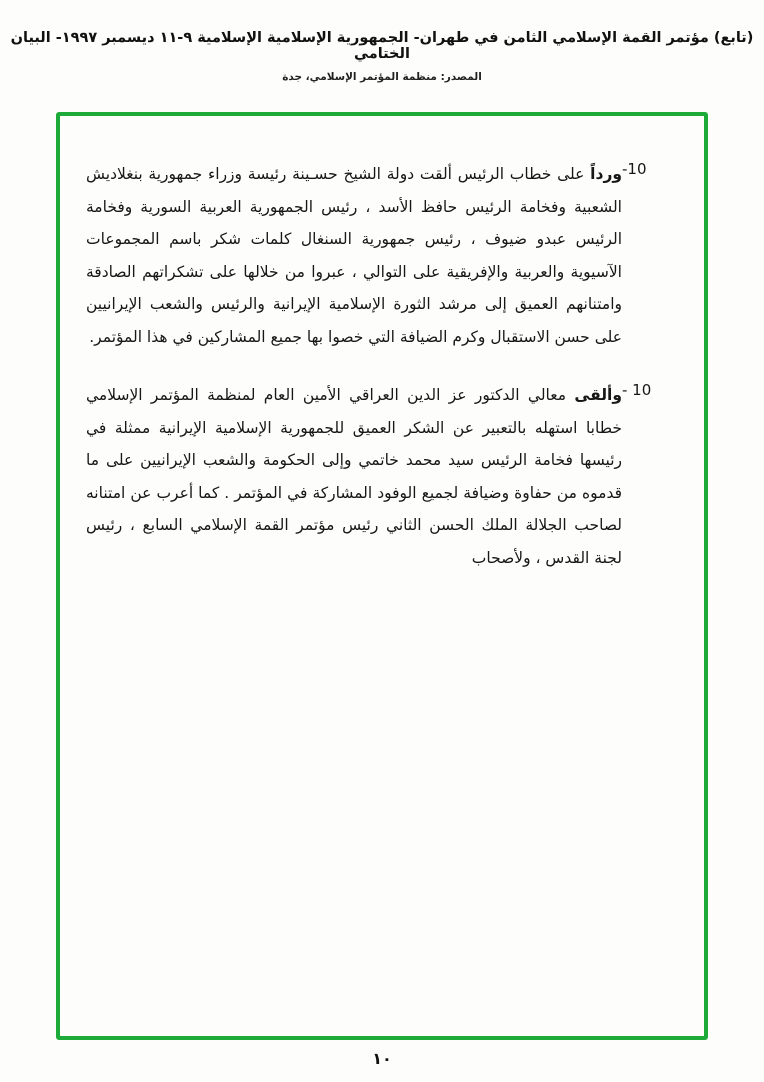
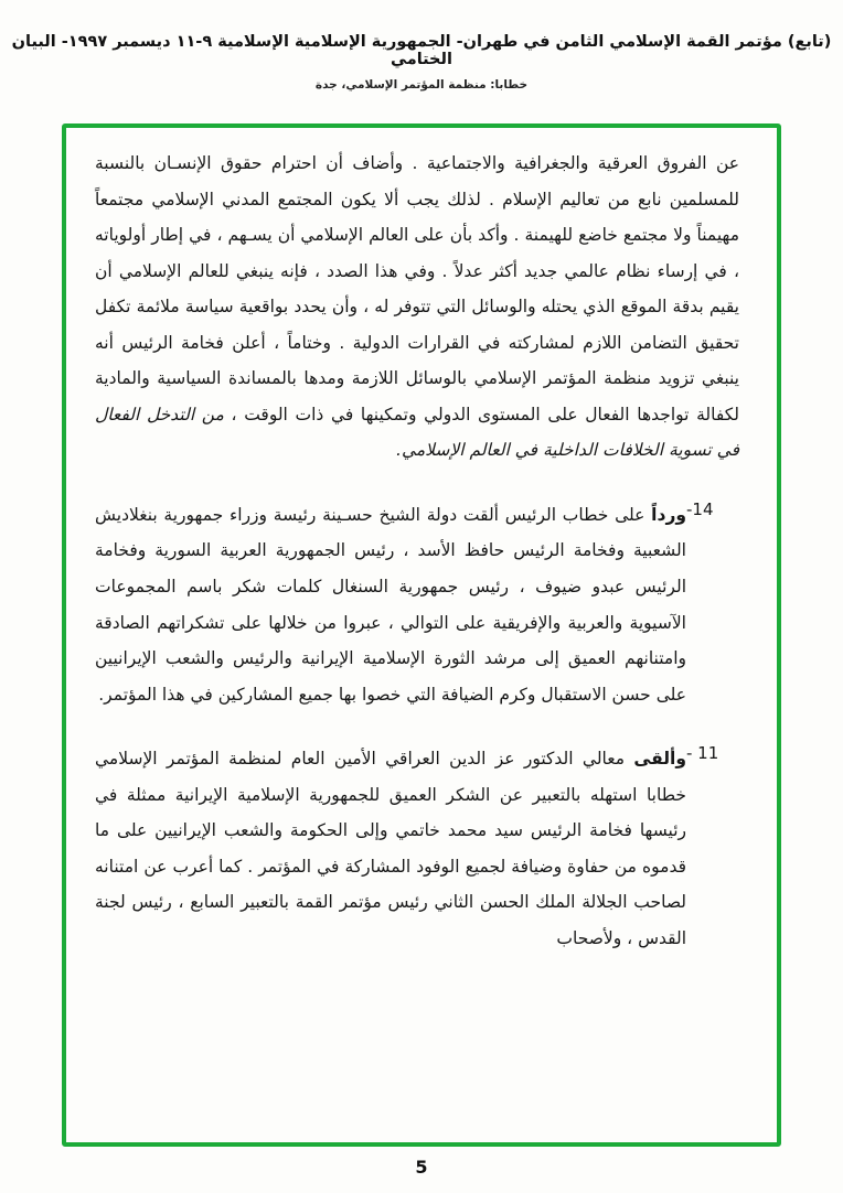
  (تابع) مؤتمر القمة الإسلامي الثامن في طهران- الجمهورية الإسلامية الإسلامية ٩-١١ ديسمبر ١٩٩٧- البيان الختامي
- المصدر: منظمة المؤتمر الإسلامي، جدة
+ خطابا: منظمة المؤتمر الإسلامي، جدة
+ عن الفروق العرقية والجغرافية والاجتماعية . وأضاف أن احترام حقوق الإنسـان بالنسبة للمسلمين نابع من تعاليم الإسلام . لذلك يجب ألا يكون المجتمع المدني الإسلامي مجتمعاً مهيمناً ولا مجتمع خاضع للهيمنة . وأكد بأن على العالم الإسلامي أن يسـهم ، في إطار أولوياته ، في إرساء نظام عالمي جديد أكثر عدلاً . وفي هذا الصدد ، فإنه ينبغي للعالم الإسلامي أن يقيم بدقة الموقع الذي يحتله والوسائل التي تتوفر له ، وأن يحدد بواقعية سياسة ملائمة تكفل تحقيق التضامن اللازم لمشاركته في القرارات الدولية . وختاماً ، أعلن فخامة الرئيس أنه ينبغي تزويد منظمة المؤتمر الإسلامي بالوسائل اللازمة ومدها بالمساندة السياسية والمادية لكفالة تواجدها الفعال على المستوى الدولي وتمكينها في ذات الوقت ، من التدخل الفعال في تسوية الخلافات الداخلية في العالم الإسلامي.
- -10
+ -14
  ورداً على خطاب الرئيس ألقت دولة الشيخ حسـينة رئيسة وزراء جمهورية بنغلاديش الشعبية وفخامة الرئيس حافظ الأسد ، رئيس الجمهورية العربية السورية وفخامة الرئيس عبدو ضيوف ، رئيس جمهورية السنغال كلمات شكر باسم المجموعات الآسيوية والعربية والإفريقية على التوالي ، عبروا من خلالها على تشكراتهم الصادقة وامتنانهم العميق إلى مرشد الثورة الإسلامية الإيرانية والرئيس والشعب الإيرانيين على حسن الاستقبال وكرم الضيافة التي خصوا بها جميع المشاركين في هذا المؤتمر.
- - 10
+ - 11
- وألقى معالي الدكتور عز الدين العراقي الأمين العام لمنظمة المؤتمر الإسلامي خطابا استهله بالتعبير عن الشكر العميق للجمهورية الإسلامية الإيرانية ممثلة في رئيسها فخامة الرئيس سيد محمد خاتمي وإلى الحكومة والشعب الإيرانيين على ما قدموه من حفاوة وضيافة لجميع الوفود المشاركة في المؤتمر . كما أعرب عن امتنانه لصاحب الجلالة الملك الحسن الثاني رئيس مؤتمر القمة الإسلامي السابع ، رئيس لجنة القدس ، ولأصحاب
+ وألقى معالي الدكتور عز الدين العراقي الأمين العام لمنظمة المؤتمر الإسلامي خطابا استهله بالتعبير عن الشكر العميق للجمهورية الإسلامية الإيرانية ممثلة في رئيسها فخامة الرئيس سيد محمد خاتمي وإلى الحكومة والشعب الإيرانيين على ما قدموه من حفاوة وضيافة لجميع الوفود المشاركة في المؤتمر . كما أعرب عن امتنانه لصاحب الجلالة الملك الحسن الثاني رئيس مؤتمر القمة بالتعبير السابع ، رئيس لجنة القدس ، ولأصحاب
- ١٠
+ 5
